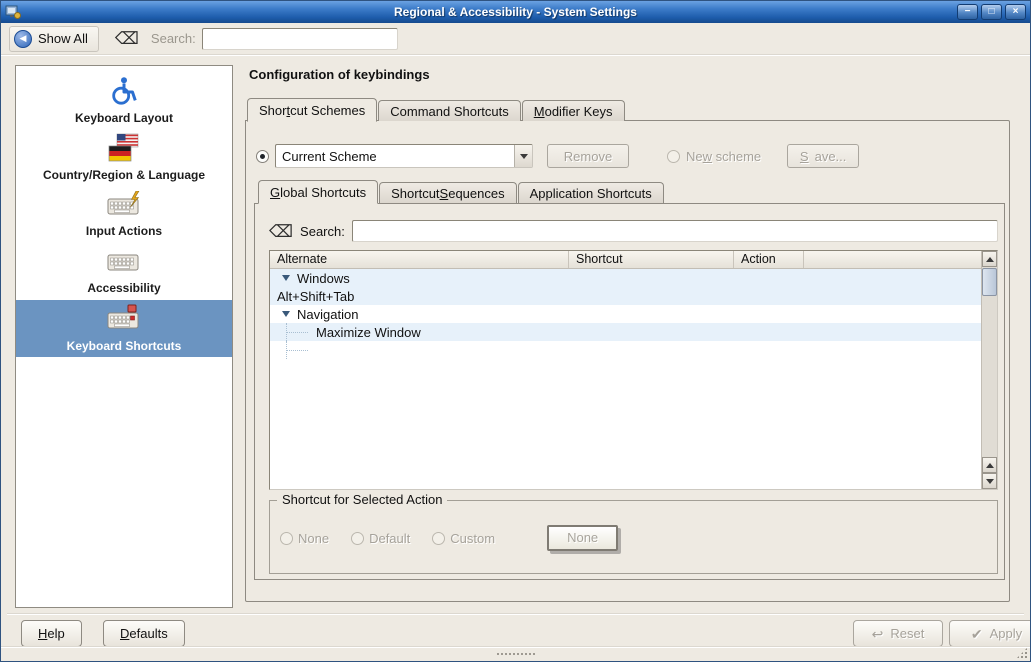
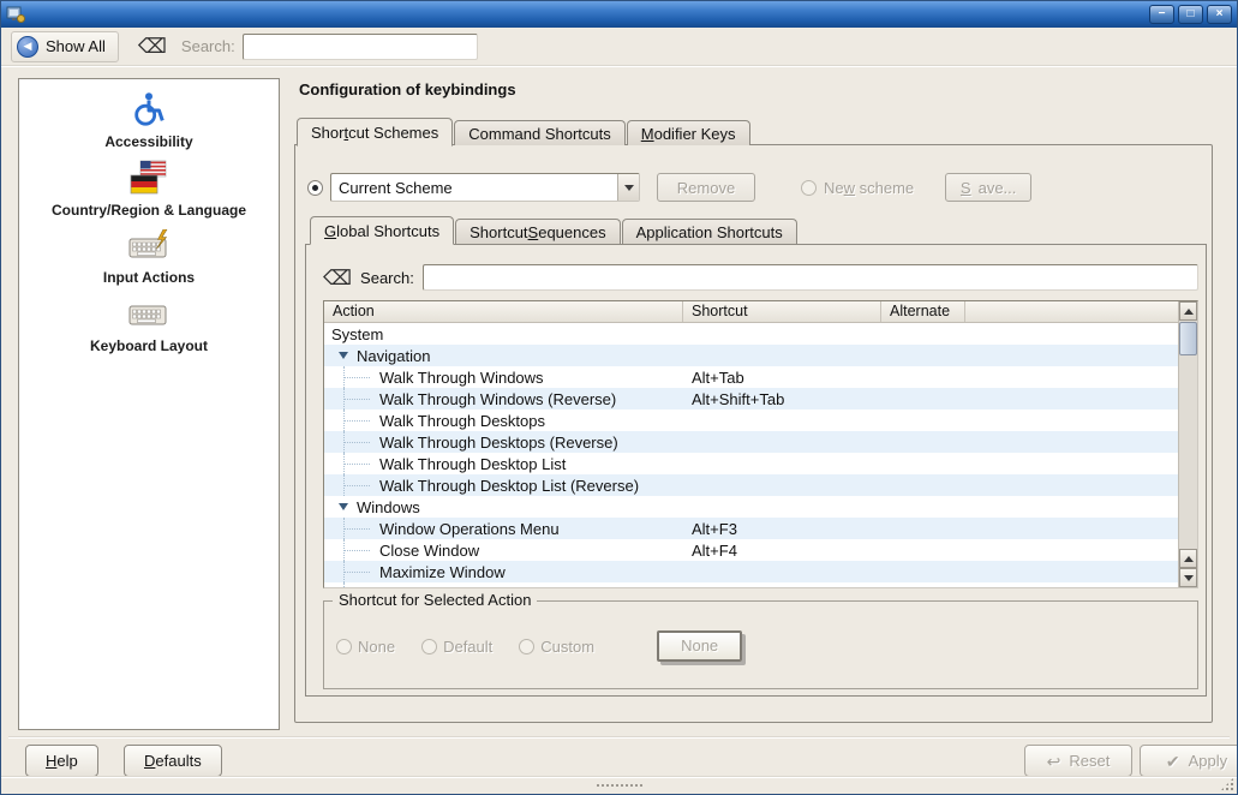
- Regional & Accessibility - System Settings
  −
  □
  ×
  ◀
  Show All
  ⌫
  Search:
- Keyboard Layout
+ Accessibility
  Country/Region & Language
  Input Actions
- Accessibility
+ Keyboard Layout
- Keyboard Shortcuts
  Configuration of keybindings
  Shor
  t
  cut Schemes
  Command Shortcuts
  M
  odifier Keys
  Current Scheme
  Remove
  New scheme
  S
  ave...
  G
  lobal Shortcuts
  Shortcut
  S
  equences
  Application Shortcuts
  ⌫
  Search:
- Alternate
+ Action
  Shortcut
- Action
+ Alternate
+ System
- Windows
+ Navigation
+ Walk Through Windows
+ Alt+Tab
+ Walk Through Windows (Reverse)
  Alt+Shift+Tab
+ Walk Through Desktops
+ Walk Through Desktops (Reverse)
+ Walk Through Desktop List
+ Walk Through Desktop List (Reverse)
- Navigation
+ Windows
+ Window Operations Menu
+ Alt+F3
+ Close Window
+ Alt+F4
  Maximize Window
  Shortcut for Selected Action
  None
  Default
  Custom
  None
  Help
  Defaults
  ↩
  Reset
  ✔
  Apply
